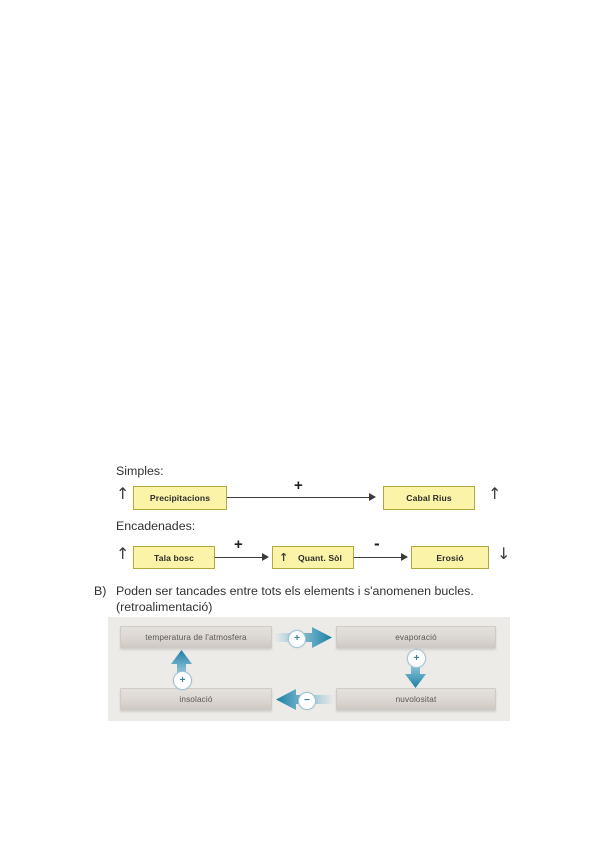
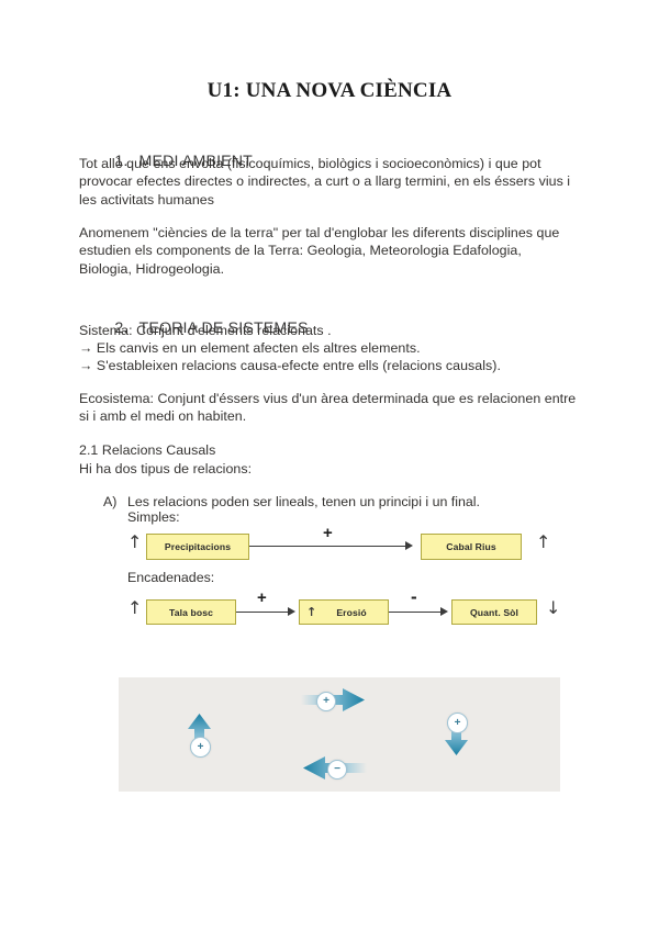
+ U1: UNA NOVA CIÈNCIA
+ 1. MEDI AMBIENT
+ Tot allò que ens envolta (fisicoquímics, biològics i socioeconòmics) i que pot provocar efectes directes o indirectes, a curt o a llarg termini, en els éssers vius i les activitats humanes
+ Anomenem "ciències de la terra" per tal d'englobar les diferents disciplines que estudien els components de la Terra: Geologia, Meteorologia Edafologia, Biologia, Hidrogeologia.
+ 2. TEORIA DE SISTEMES
+ Sistema: Conjunt d'elements relacionats .
+ → Els canvis en un element afecten els altres elements.
+ → S'estableixen relacions causa-efecte entre ells (relacions causals).
+ Ecosistema: Conjunt d'éssers vius d'un àrea determinada que es relacionen entre si i amb el medi on habiten.
+ 2.1 Relacions Causals
+ Hi ha dos tipus de relacions:
+ A)
+ Les relacions poden ser lineals, tenen un principi i un final.
  Simples:
  ↑
  Precipitacions
  +
  Cabal Rius
  ↑
  Encadenades:
  ↑
  Tala bosc
  +
  ↑
- Quant. Sòl
+ Erosió
  -
- Erosió
+ Quant. Sòl
  ↓
- B)
- Poden ser tancades entre tots els elements i s'anomenen bucles. (retroalimentació)
- temperatura de l'atmosfera
- evaporació
- insolació
- nuvolositat
  +
  +
  −
  +
